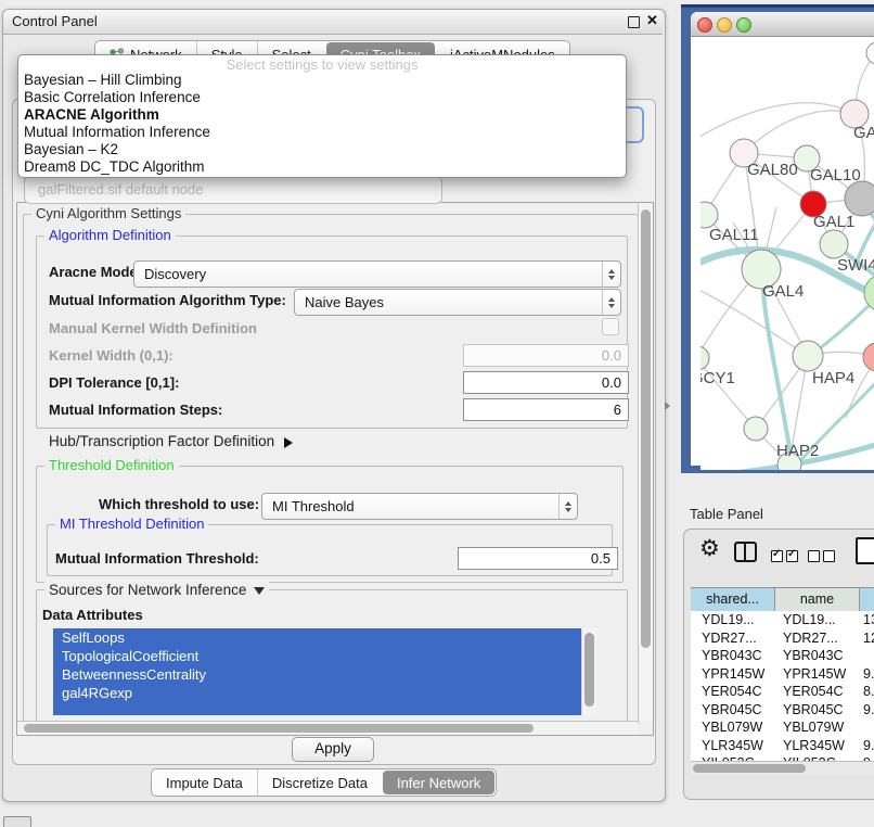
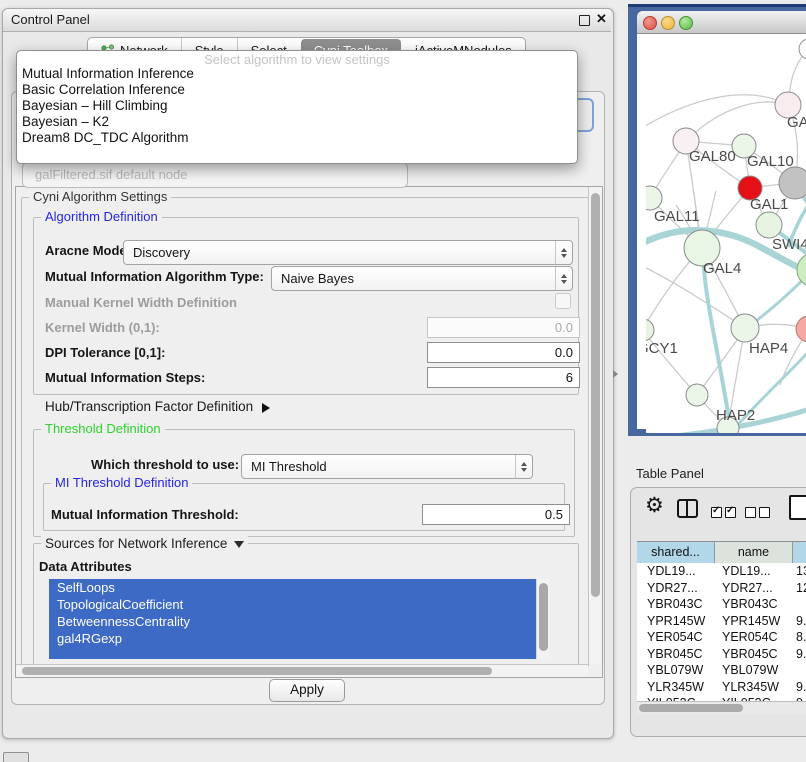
  Control Panel
  ✕
  galFiltered.sif default node
  Cyni Algorithm Settings
  Algorithm Definition
  Aracne Mod
  Discovery
  Mutual Information Algorithm Type:
  Naive Bayes
  Manual Kernel Width Definition
  Kernel Width (0,1):
  0.0
  DPI Tolerance [0,1]:
  0.0
  Mutual Information Steps:
  6
  Hub/Transcription Factor Definition
  Threshold Definition
  Which threshold to use:
  MI Threshold
  MI Threshold Definition
  Mutual Information Threshold:
  0.5
  Sources for Network Inference
  Data Attributes
  SelfLoops
  TopologicalCoefficient
  BetweennessCentrality
  gal4RGexp
  Apply
- Impute Data
- Discretize Data
- Infer Network
- Select settings to view settings
+ Select algorithm to view settings
- Bayesian – Hill Climbing
+ Mutual Information Inference
  Basic Correlation Inference
- ARACNE Algorithm
- Mutual Information Inference
+ Bayesian – Hill Climbing
  Bayesian – K2
  Dream8 DC_TDC Algorithm
  GAL80
  GAL10
  GAL1
  GAL11
  SWI4
  GAL4
  CY1
  HAP4
  HAP2
  Table Panel
  ⚙
  shared...
  name
  YDL19...
  YDL19...
  YDR27...
  YDR27...
  YBR043C
  YBR043C
  YPR145W
  YPR145W
  9.
  YER054C
  YER054C
  8.
  YBR045C
  YBR045C
  9.
  YBL079W
  YBL079W
  YLR345W
  YLR345W
  9.
